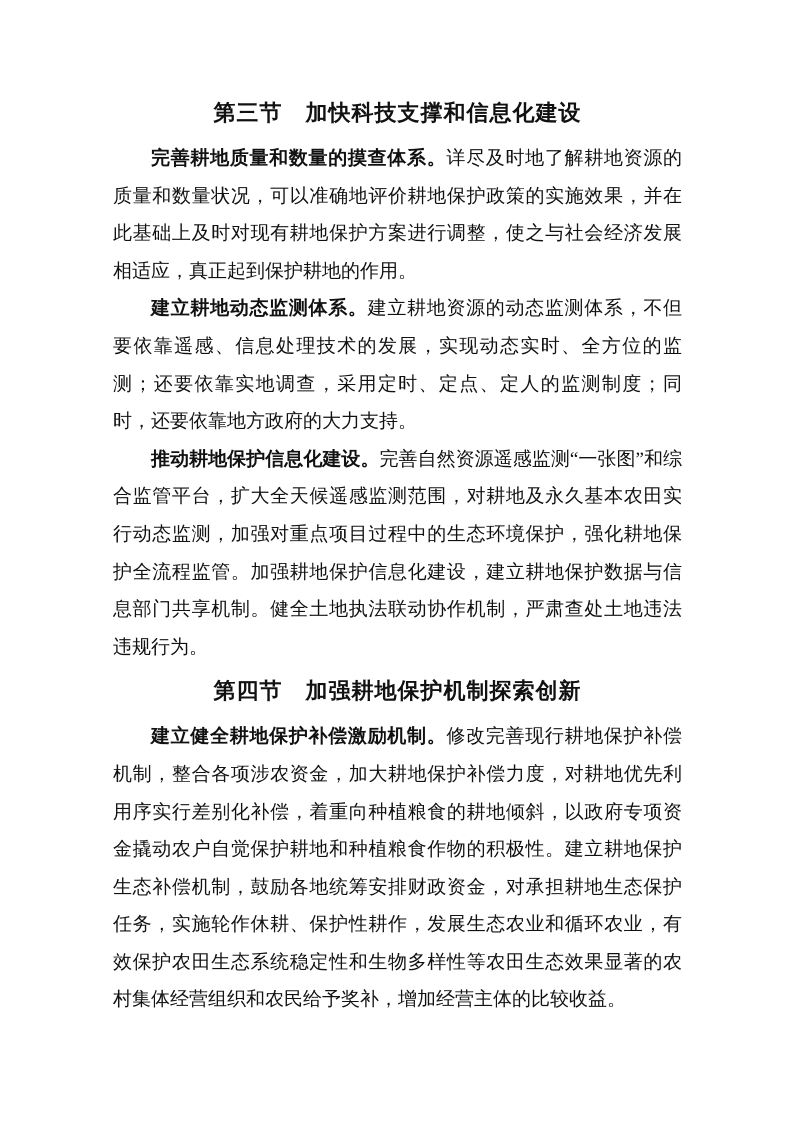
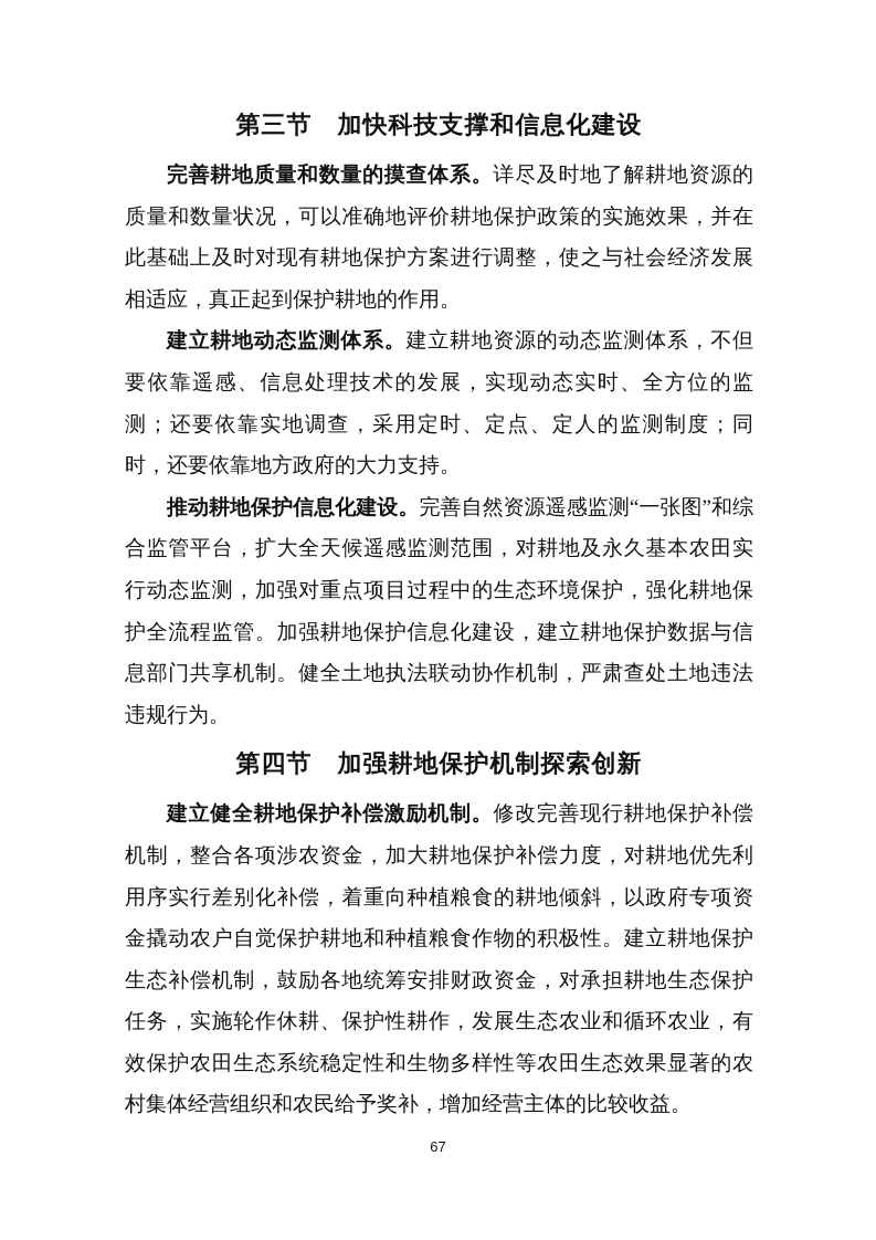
  第三节 加快科技支撑和信息化建设
  完善耕地质量和数量的摸查体系。详尽及时地了解耕地资源的质量和数量状况，可以准确地评价耕地保护政策的实施效果，并在此基础上及时对现有耕地保护方案进行调整，使之与社会经济发展相适应，真正起到保护耕地的作用。
  建立耕地动态监测体系。建立耕地资源的动态监测体系，不但要依靠遥感、信息处理技术的发展，实现动态实时、全方位的监测；还要依靠实地调查，采用定时、定点、定人的监测制度；同时，还要依靠地方政府的大力支持。
  推动耕地保护信息化建设。完善自然资源遥感监测“一张图”和综合监管平台，扩大全天候遥感监测范围，对耕地及永久基本农田实行动态监测，加强对重点项目过程中的生态环境保护，强化耕地保护全流程监管。加强耕地保护信息化建设，建立耕地保护数据与信息部门共享机制。健全土地执法联动协作机制，严肃查处土地违法违规行为。
  第四节 加强耕地保护机制探索创新
  建立健全耕地保护补偿激励机制。修改完善现行耕地保护补偿机制，整合各项涉农资金，加大耕地保护补偿力度，对耕地优先利用序实行差别化补偿，着重向种植粮食的耕地倾斜，以政府专项资金撬动农户自觉保护耕地和种植粮食作物的积极性。建立耕地保护生态补偿机制，鼓励各地统筹安排财政资金，对承担耕地生态保护任务，实施轮作休耕、保护性耕作，发展生态农业和循环农业，有效保护农田生态系统稳定性和生物多样性等农田生态效果显著的农村集体经营组织和农民给予奖补，增加经营主体的比较收益。
+ 67
